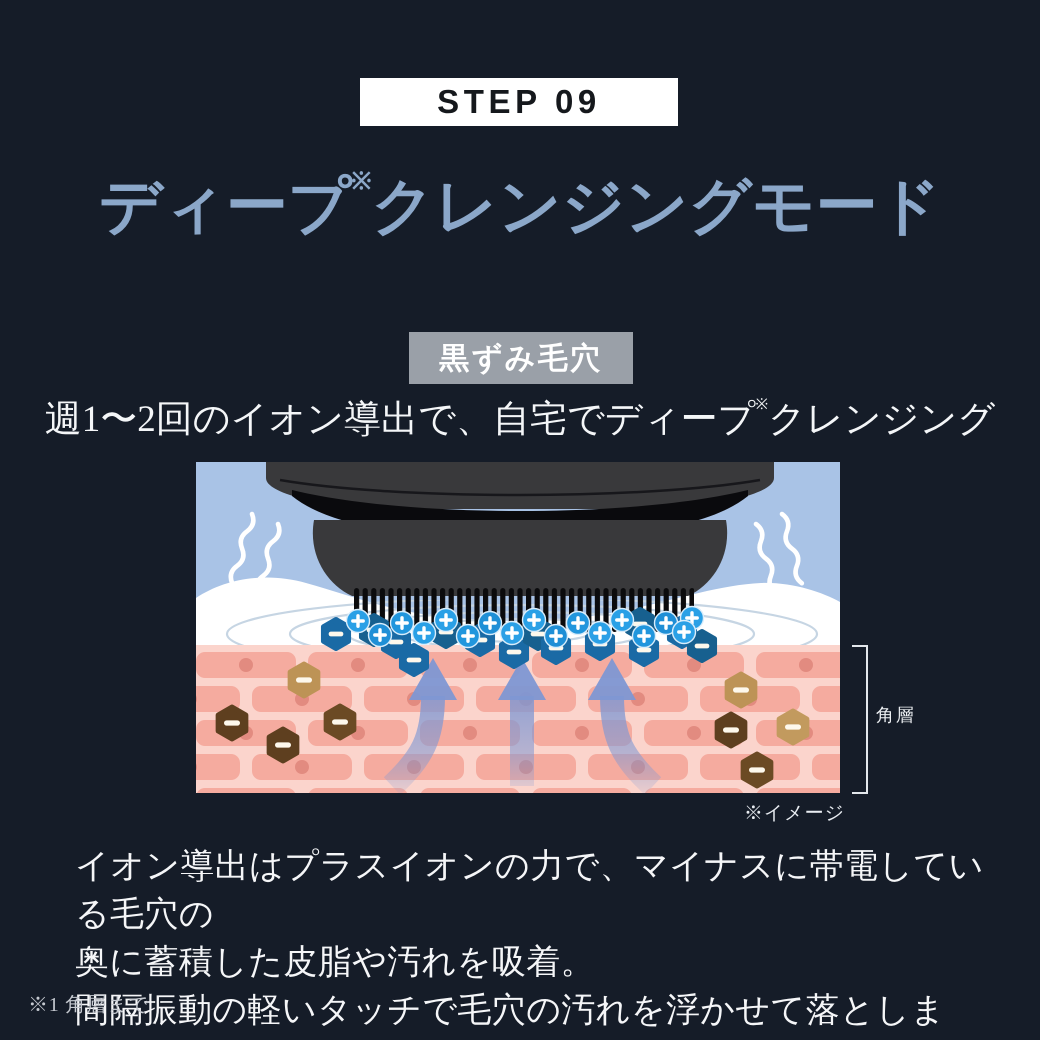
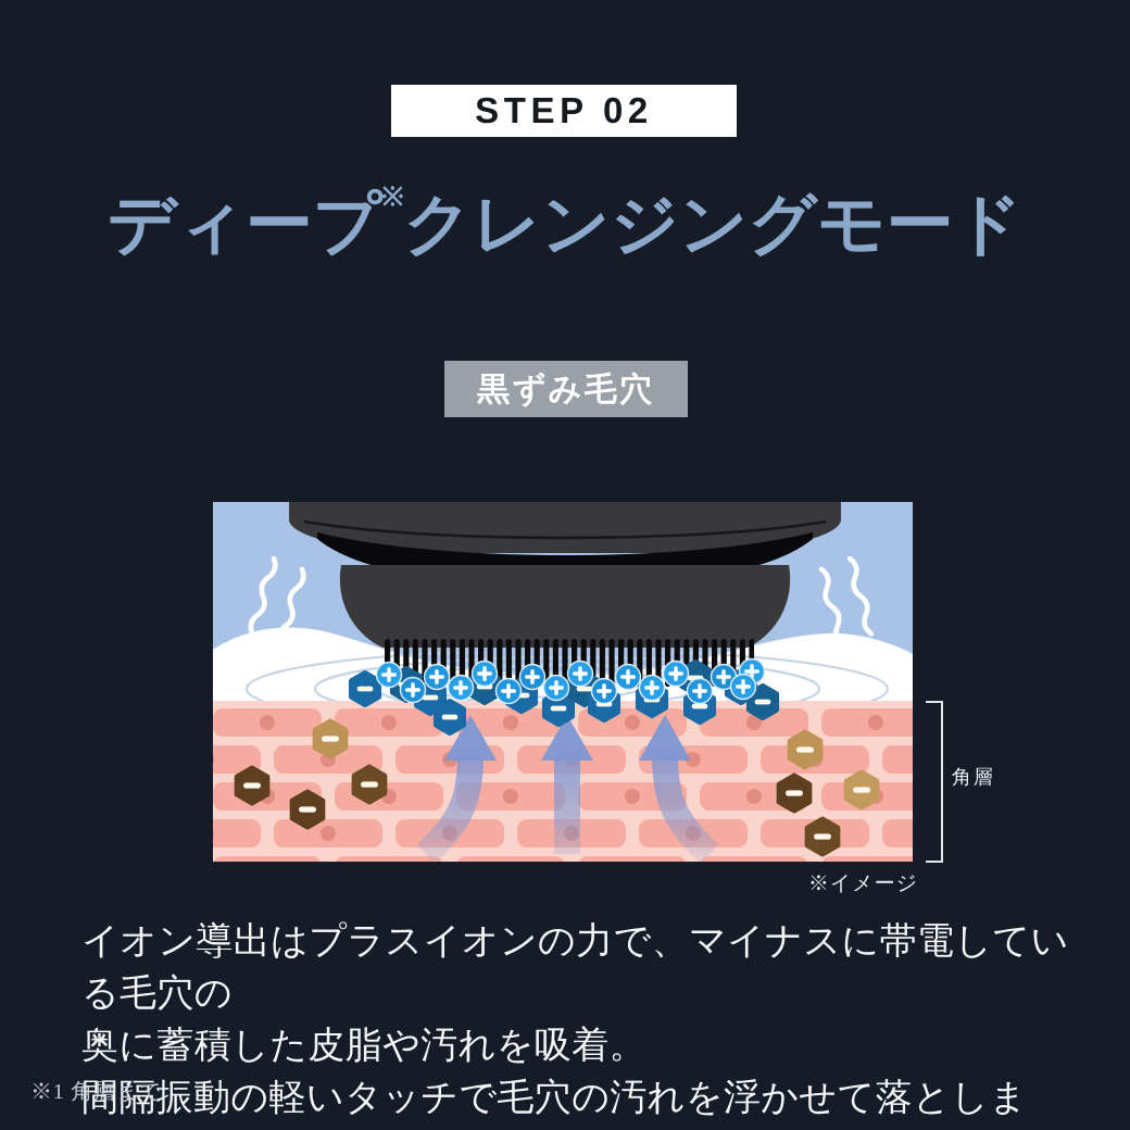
- STEP 09
+ STEP 02
  ディープ※クレンジングモード
  黒ずみ毛穴
- 週1〜2回のイオン導出で、自宅でディープ※クレンジング
  角層
  ※イメージ
  イオン導出はプラスイオンの力で、マイナスに帯電している毛穴の
  奥に蓄積した皮脂や汚れを吸着。
  間隔振動の軽いタッチで毛穴の汚れを浮かせて落としま
  ※1 角層まで
